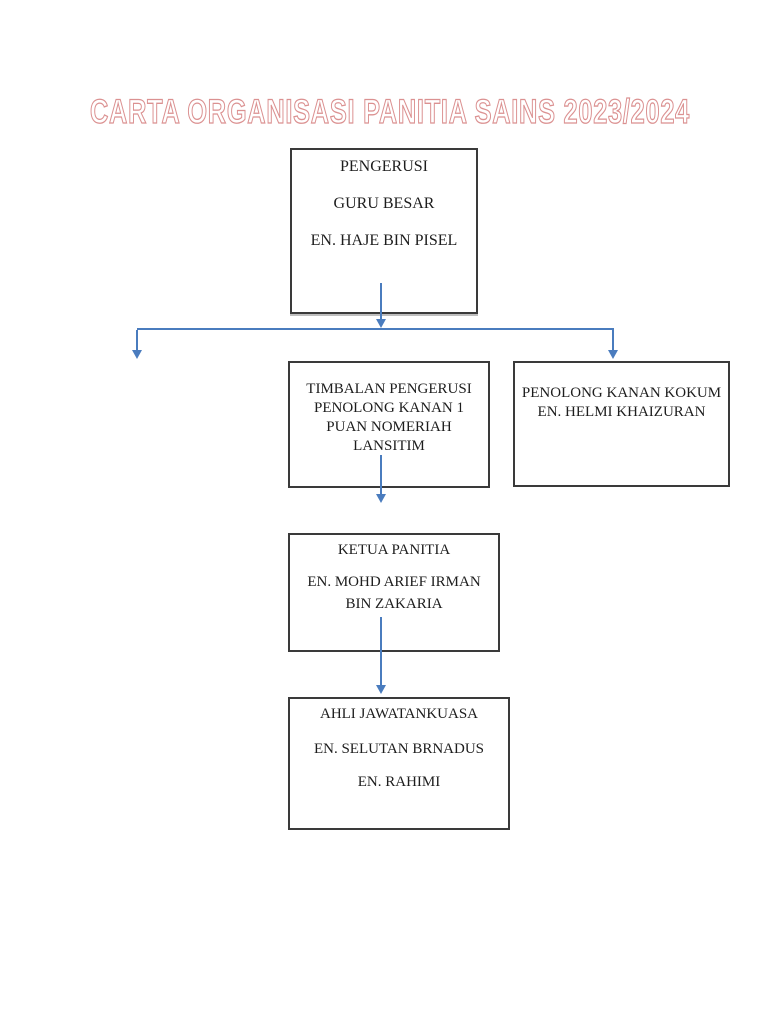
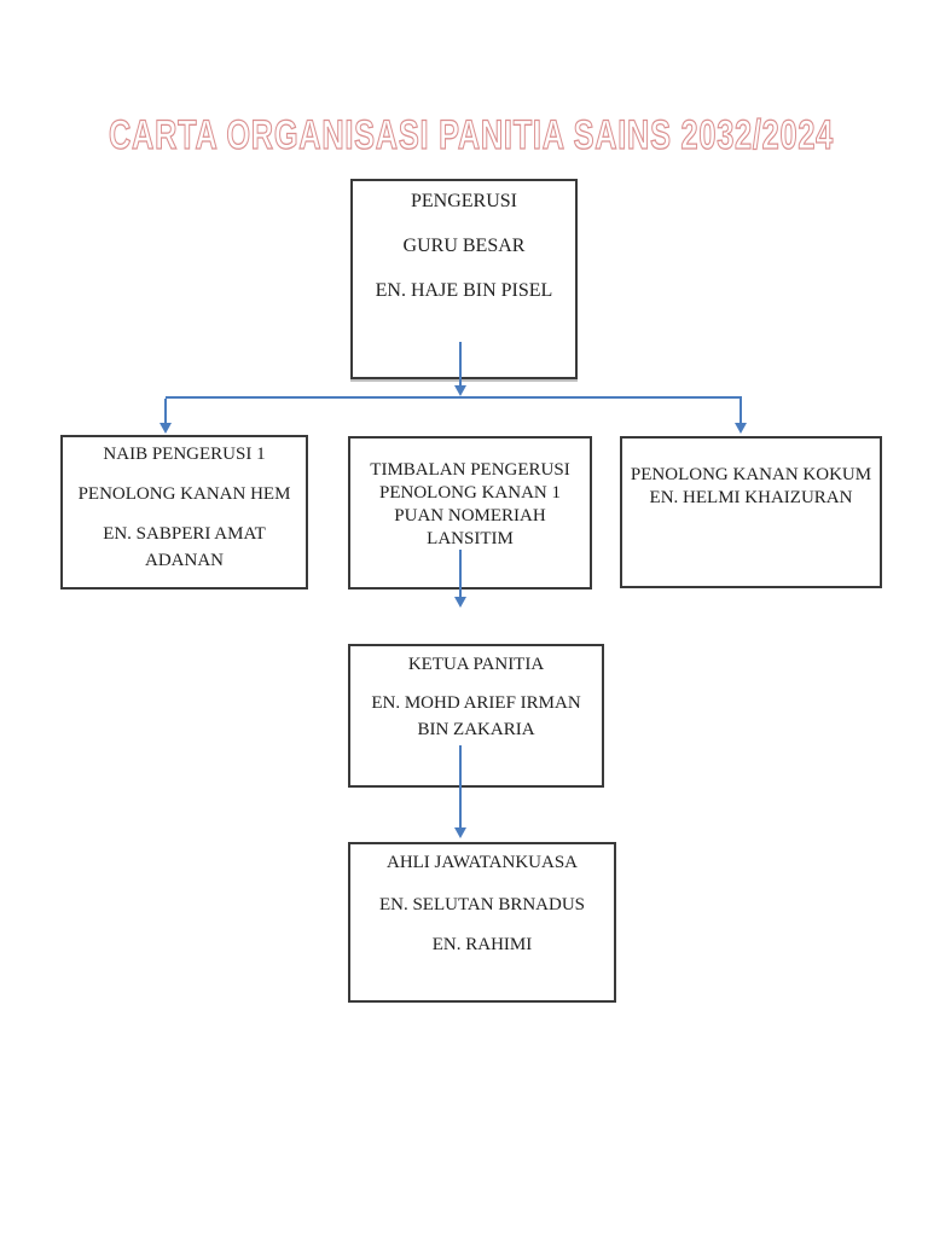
- CARTA ORGANISASI PANITIA SAINS 2023/2024
+ CARTA ORGANISASI PANITIA SAINS 2032/2024
  PENGERUSI
  GURU BESAR
  EN. HAJE BIN PISEL
+ NAIB PENGERUSI 1
+ PENOLONG KANAN HEM
+ EN. SABPERI AMAT
+ ADANAN
  TIMBALAN PENGERUSI
  PENOLONG KANAN 1
  PUAN NOMERIAH
  LANSITIM
  PENOLONG KANAN KOKUM
  EN. HELMI KHAIZURAN
  KETUA PANITIA
  EN. MOHD ARIEF IRMAN
  BIN ZAKARIA
  AHLI JAWATANKUASA
  EN. SELUTAN BRNADUS
  EN. RAHIMI
